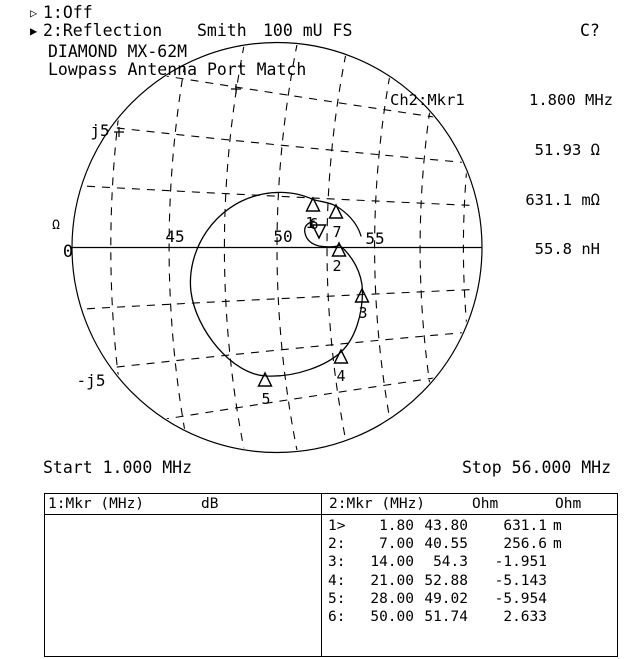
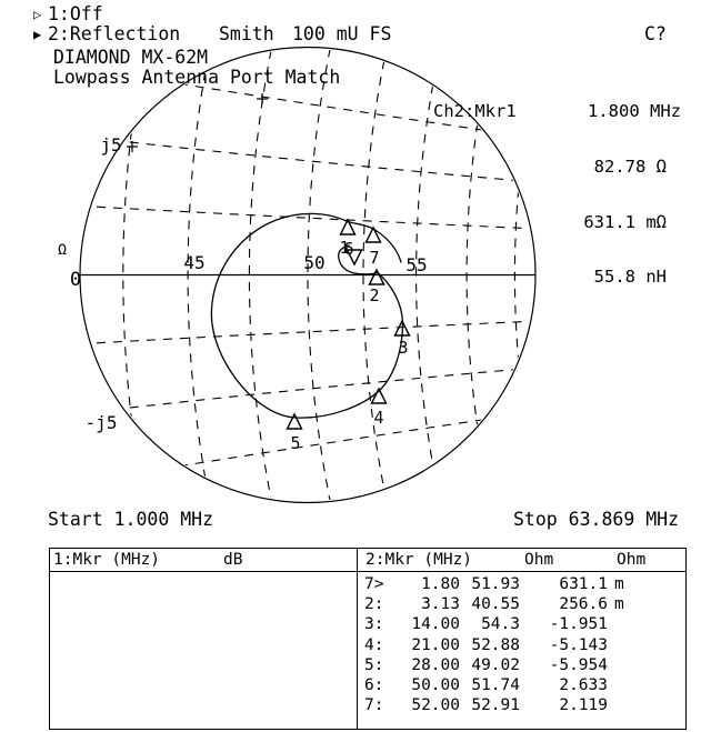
  45
  50
  55
  j5
  -j5
  Ω
  0
  6
  1
  7
  2
  3
  4
  5
  ▷
  1:Off
  ▶
  2:Reflection
  Smith
  100 mU FS
  C?
  DIAMOND MX-62M
  Lowpass Antenna Port Match
  Ch2:Mkr1
  1.800 MHz
- 51.93 Ω
+ 82.78 Ω
  631.1 mΩ
  55.8 nH
  Start 1.000 MHz
- Stop 56.000 MHz
+ Stop 63.869 MHz
  1:Mkr (MHz)
  dB
  2:Mkr (MHz)
  Ohm
  Ohm
- 1>
+ 7>
  1.80
- 43.80
+ 51.93
  631.1
  m
  2:
- 7.00
+ 3.13
  40.55
  256.6
  m
  3:
  14.00
  54.3
  -1.951
  4:
  21.00
  52.88
  -5.143
  5:
  28.00
  49.02
  -5.954
  6:
  50.00
  51.74
  2.633
+ 7:
+ 52.00
+ 52.91
+ 2.119
